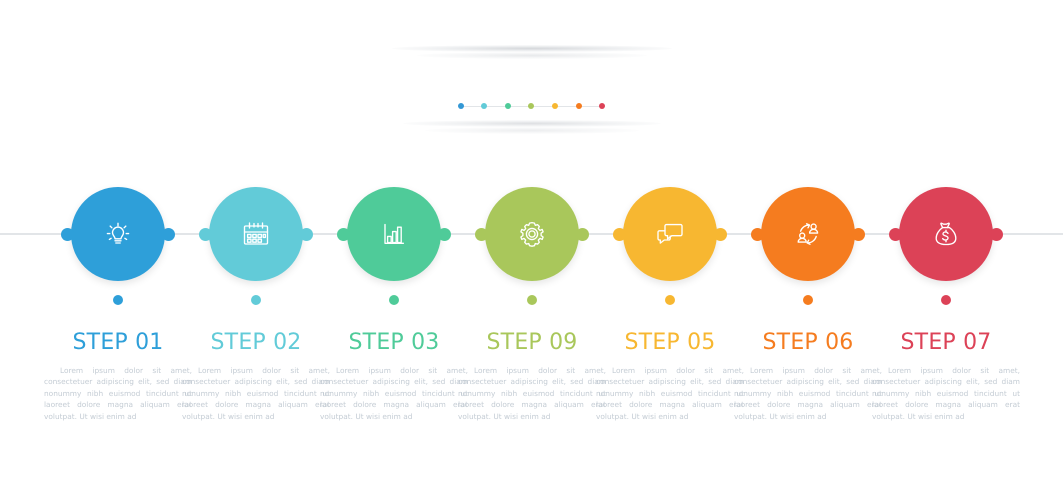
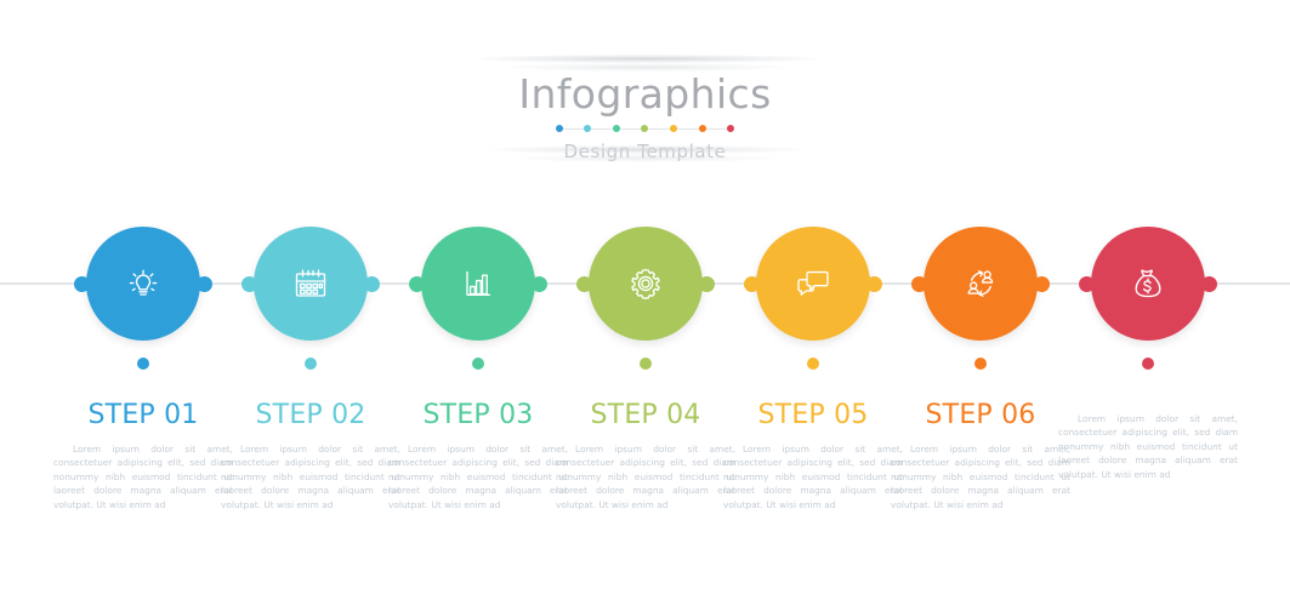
+ Infographics
+ Design Template
  STEP 01
  Lorem ipsum dolor sit amet, consectetuer adipiscing elit, sed diam nonummy nibh euismod tincidunt ut laoreet dolore magna aliquam erat volutpat. Ut wisi enim ad
  STEP 02
  Lorem ipsum dolor sit amet, consectetuer adipiscing elit, sed diam nonummy nibh euismod tincidunt ut laoreet dolore magna aliquam erat volutpat. Ut wisi enim ad
  STEP 03
  Lorem ipsum dolor sit amet, consectetuer adipiscing elit, sed diam nonummy nibh euismod tincidunt ut laoreet dolore magna aliquam erat volutpat. Ut wisi enim ad
- STEP 09
+ STEP 04
  Lorem ipsum dolor sit amet, consectetuer adipiscing elit, sed diam nonummy nibh euismod tincidunt ut laoreet dolore magna aliquam erat volutpat. Ut wisi enim ad
  STEP 05
  Lorem ipsum dolor sit amet, consectetuer adipiscing elit, sed diam nonummy nibh euismod tincidunt ut laoreet dolore magna aliquam erat volutpat. Ut wisi enim ad
  STEP 06
  Lorem ipsum dolor sit amet, consectetuer adipiscing elit, sed diam nonummy nibh euismod tincidunt ut laoreet dolore magna aliquam erat volutpat. Ut wisi enim ad
- STEP 07
  Lorem ipsum dolor sit amet, consectetuer adipiscing elit, sed diam nonummy nibh euismod tincidunt ut laoreet dolore magna aliquam erat volutpat. Ut wisi enim ad
